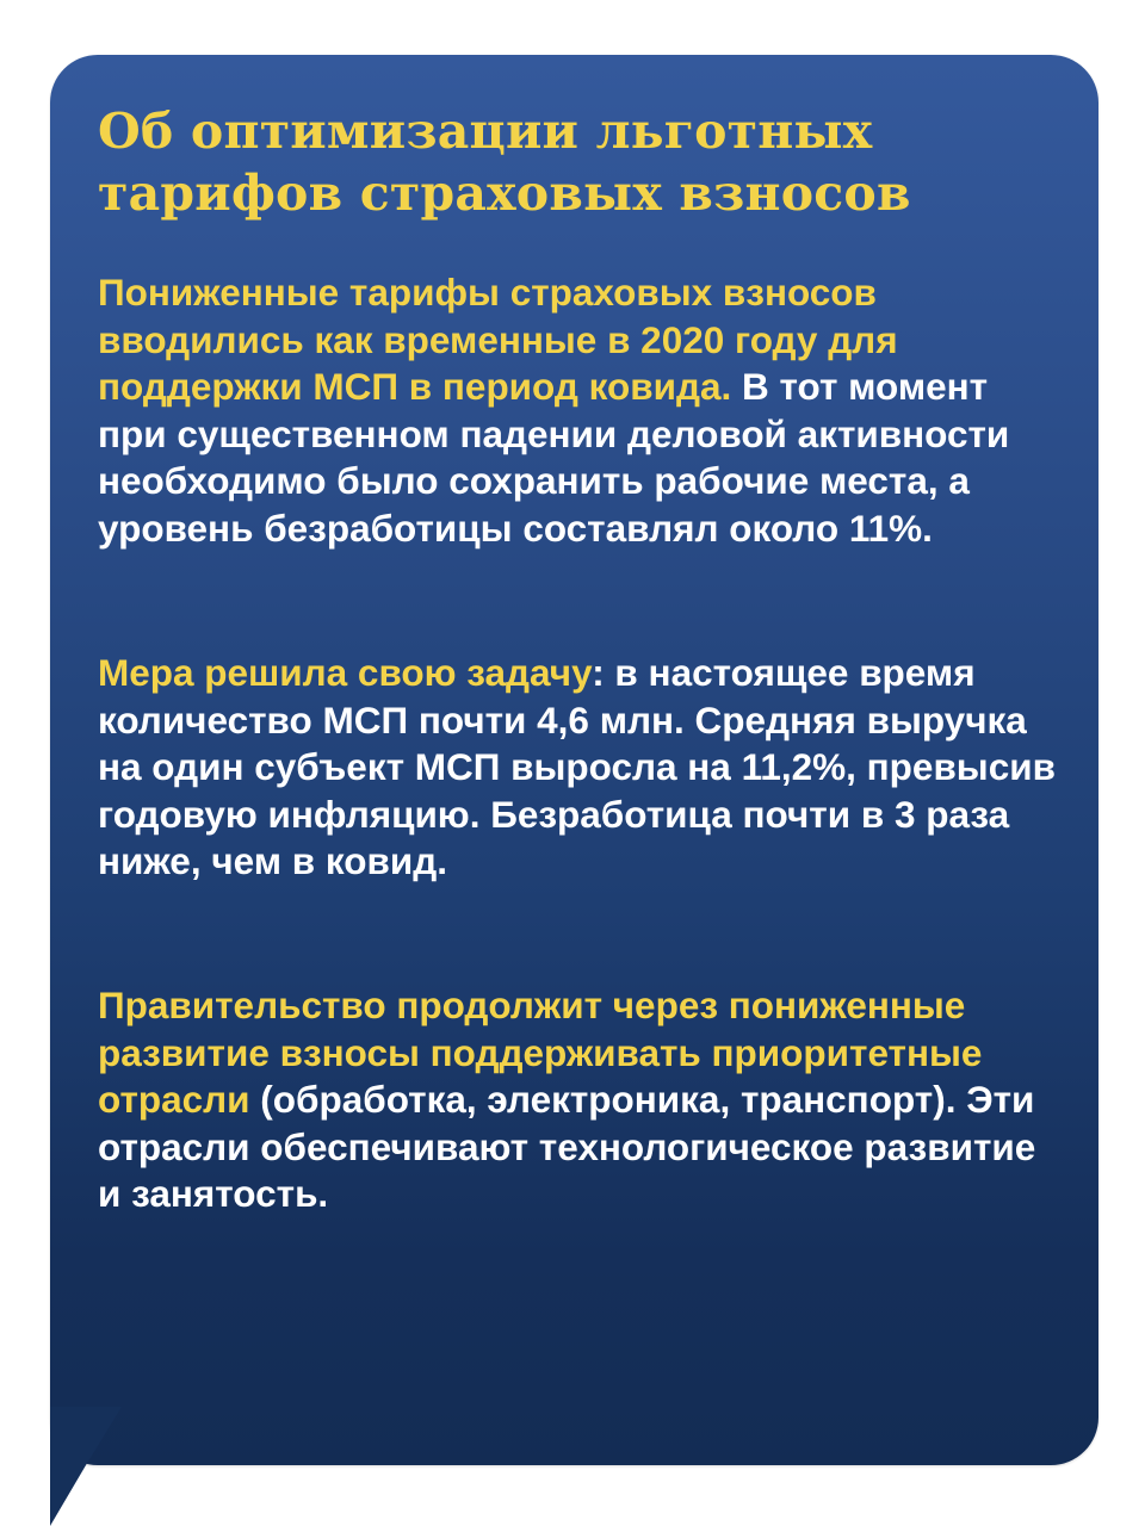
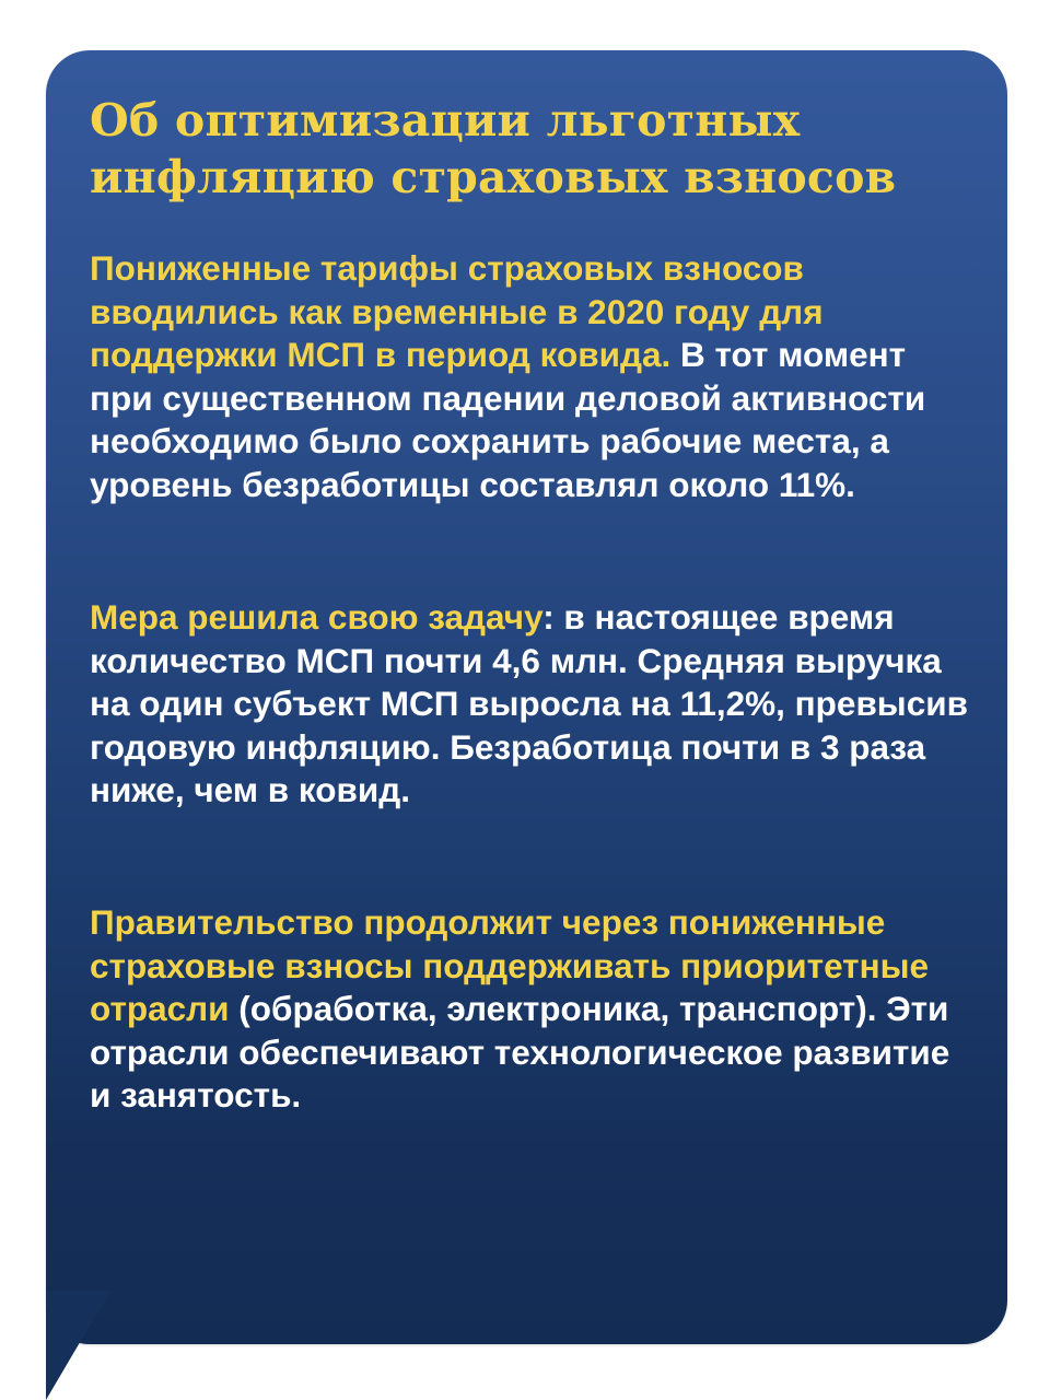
- Об оптимизации льготных тарифов страховых взносов
+ Об оптимизации льготных инфляцию страховых взносов
  Пониженные тарифы страховых взносов вводились как временные в 2020 году для поддержки МСП в период ковида. В тот момент при существенном падении деловой активности необходимо было сохранить рабочие места, а уровень безработицы составлял около 11%.
  Мера решила свою задачу: в настоящее время количество МСП почти 4,6 млн. Средняя выручка на один субъект МСП выросла на 11,2%, превысив годовую инфляцию. Безработица почти в 3 раза ниже, чем в ковид.
- Правительство продолжит через пониженные развитие взносы поддерживать приоритетные отрасли (обработка, электроника, транспорт). Эти отрасли обеспечивают технологическое развитие и занятость.
+ Правительство продолжит через пониженные страховые взносы поддерживать приоритетные отрасли (обработка, электроника, транспорт). Эти отрасли обеспечивают технологическое развитие и занятость.
